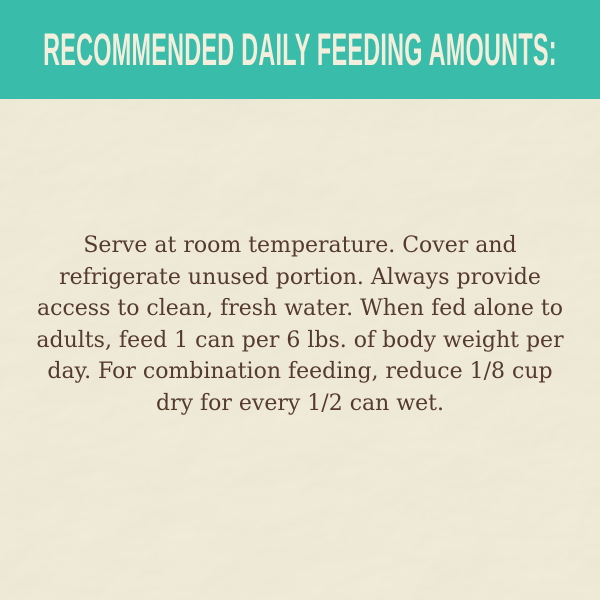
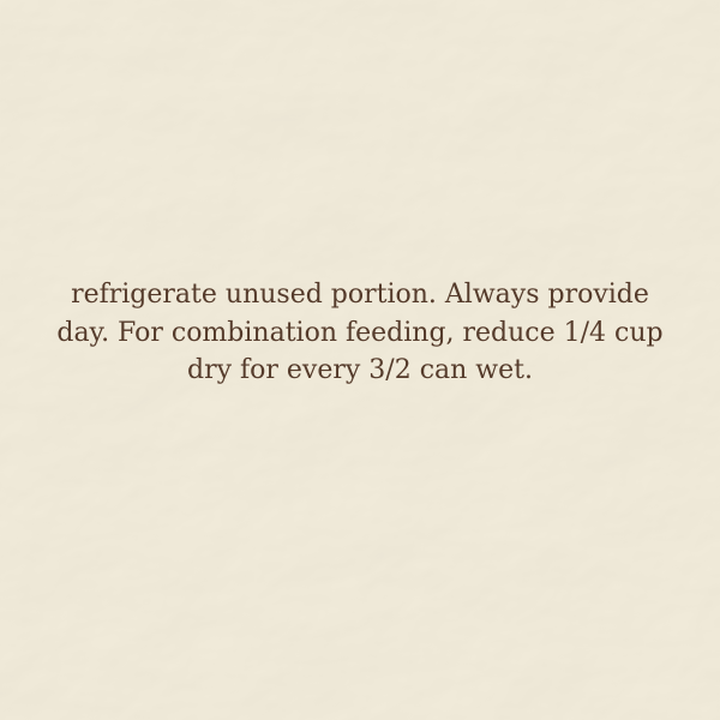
- RECOMMENDED DAILY FEEDING AMOUNTS:
- Serve at room temperature. Cover and
  refrigerate unused portion. Always provide
- access to clean, fresh water. When fed alone to
- adults, feed 1 can per 6 lbs. of body weight per
- day. For combination feeding, reduce 1/8 cup
+ day. For combination feeding, reduce 1/4 cup
- dry for every 1/2 can wet.
+ dry for every 3/2 can wet.
